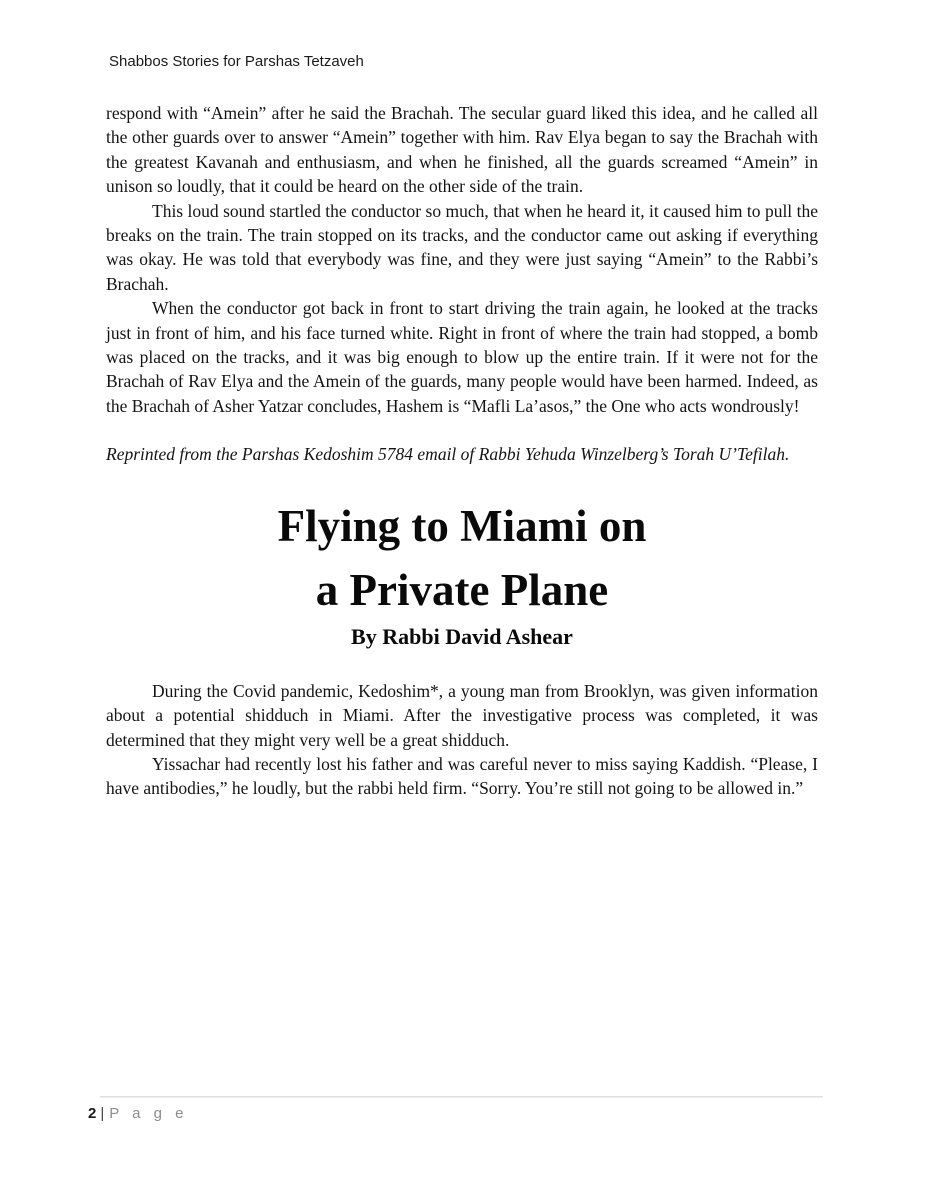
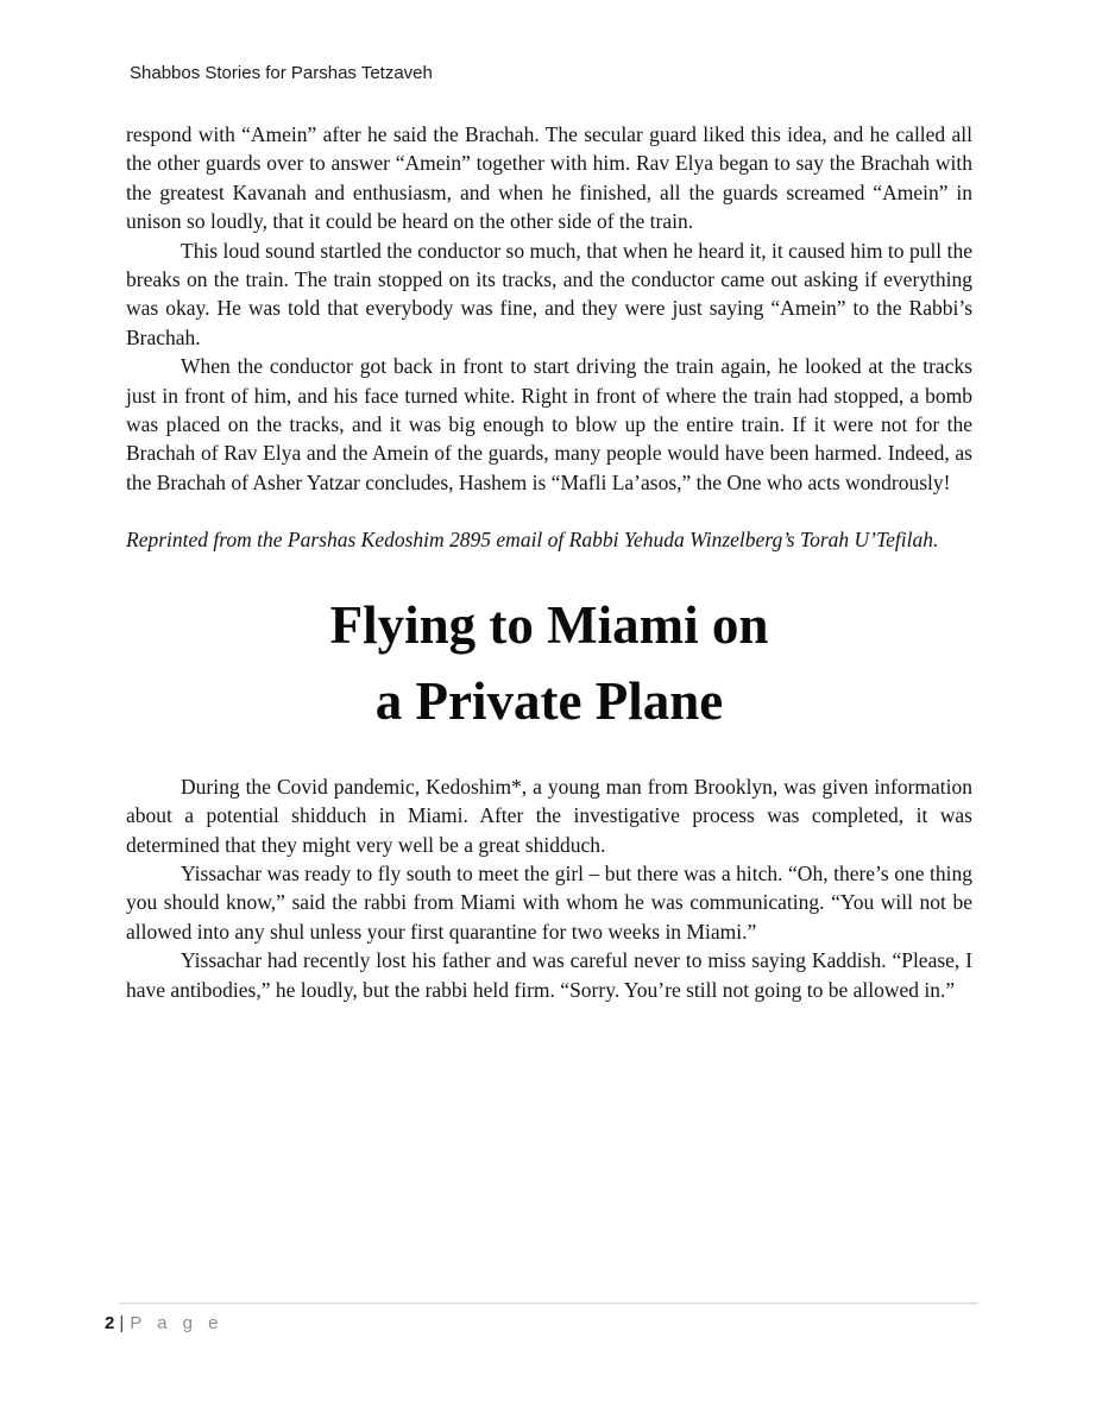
  Shabbos Stories for Parshas Tetzaveh
  respond with “Amein” after he said the Brachah. The secular guard liked this idea, and he called all the other guards over to answer “Amein” together with him. Rav Elya began to say the Brachah with the greatest Kavanah and enthusiasm, and when he finished, all the guards screamed “Amein” in unison so loudly, that it could be heard on the other side of the train.
  This loud sound startled the conductor so much, that when he heard it, it caused him to pull the breaks on the train. The train stopped on its tracks, and the conductor came out asking if everything was okay. He was told that everybody was fine, and they were just saying “Amein” to the Rabbi’s Brachah.
  When the conductor got back in front to start driving the train again, he looked at the tracks just in front of him, and his face turned white. Right in front of where the train had stopped, a bomb was placed on the tracks, and it was big enough to blow up the entire train. If it were not for the Brachah of Rav Elya and the Amein of the guards, many people would have been harmed. Indeed, as the Brachah of Asher Yatzar concludes, Hashem is “Mafli La’asos,” the One who acts wondrously!
- Reprinted from the Parshas Kedoshim 5784 email of Rabbi Yehuda Winzelberg’s Torah U’Tefilah.
+ Reprinted from the Parshas Kedoshim 2895 email of Rabbi Yehuda Winzelberg’s Torah U’Tefilah.
  Flying to Miami on
  a Private Plane
- By Rabbi David Ashear
  During the Covid pandemic, Kedoshim*, a young man from Brooklyn, was given information about a potential shidduch in Miami. After the investigative process was completed, it was determined that they might very well be a great shidduch.
+ Yissachar was ready to fly south to meet the girl – but there was a hitch. “Oh, there’s one thing you should know,” said the rabbi from Miami with whom he was communicating. “You will not be allowed into any shul unless your first quarantine for two weeks in Miami.”
  Yissachar had recently lost his father and was careful never to miss saying Kaddish. “Please, I have antibodies,” he loudly, but the rabbi held firm. “Sorry. You’re still not going to be allowed in.”
  2 | P a g e
